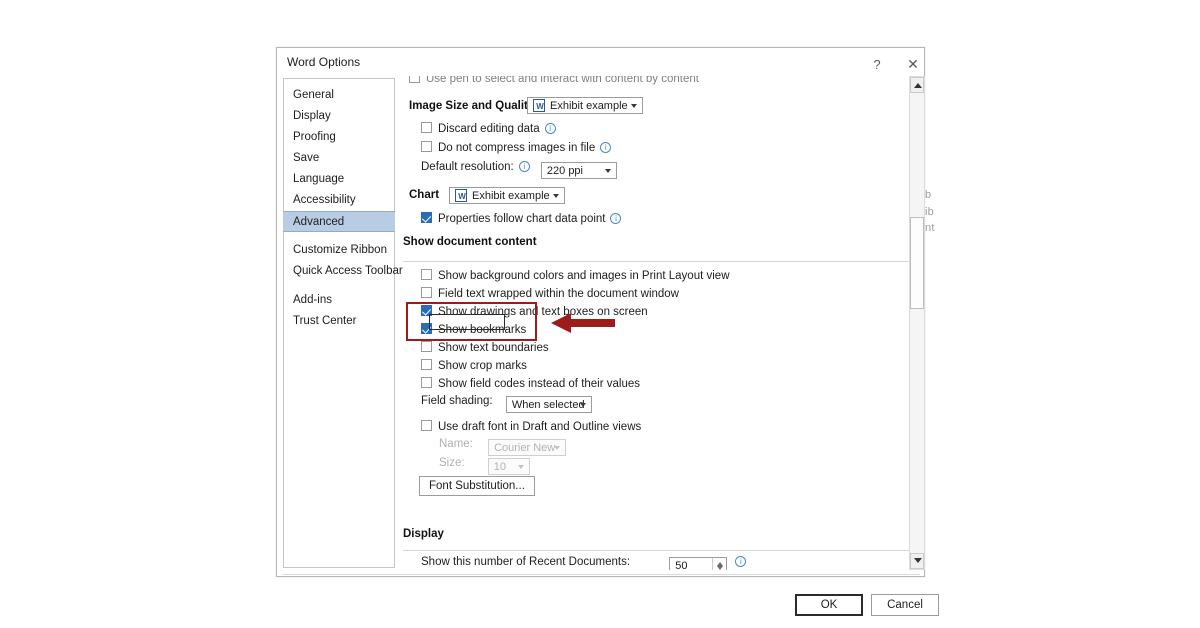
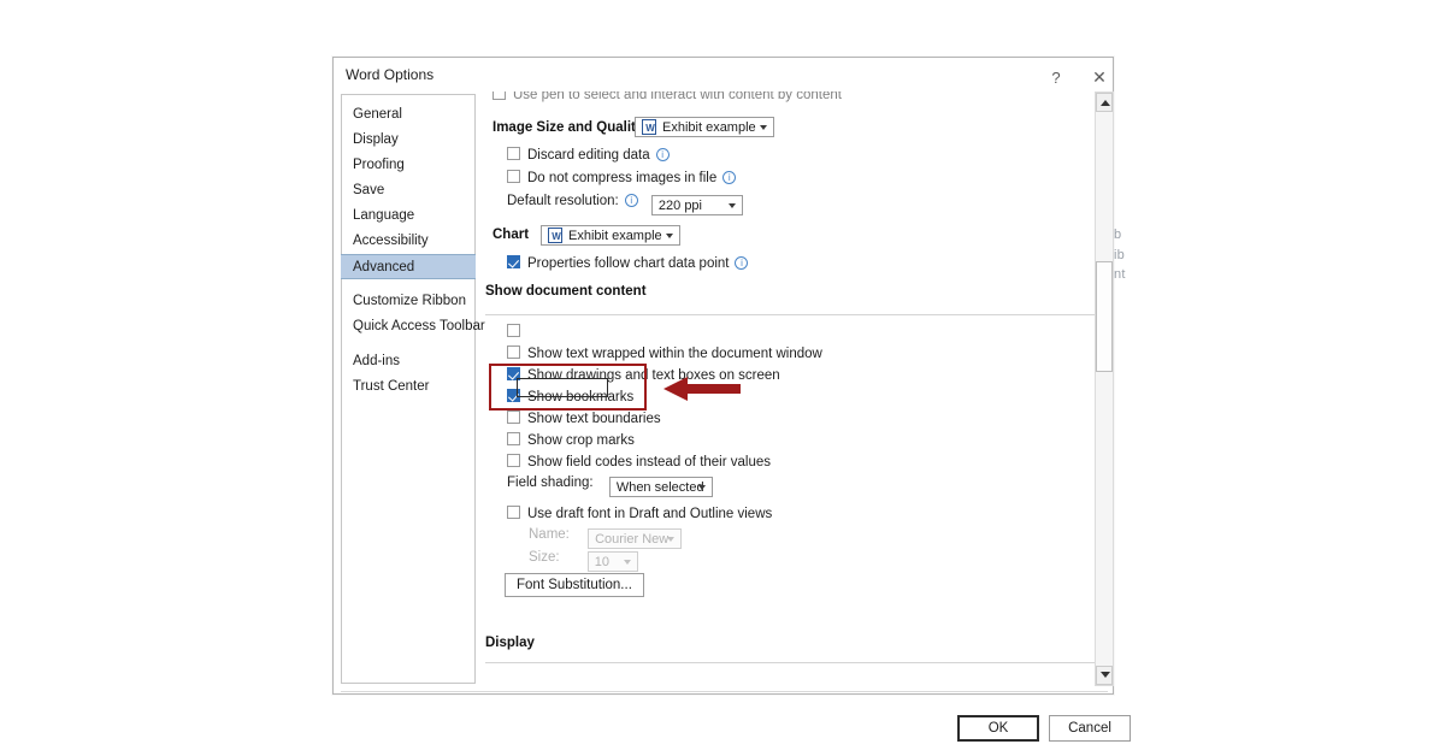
  b
  ib
  nt
  Word Options
  ?
  ✕
  General
  Display
  Proofing
  Save
  Language
  Accessibility
  Advanced
  Customize Ribbon
  Quick Access Toolbar
  Add-ins
  Trust Center
  Use pen to select and interact with content by content
  Image Size and Qualit
  Exhibit example
  Discard editing data i
  Do not compress images in file i
  Default resolution: i 220 ppi
  Chart
  Exhibit example
  Properties follow chart data point i
  Show document content
- Show background colors and images in Print Layout view
- Field text wrapped within the document window
+ Show text wrapped within the document window
  Show drawings and text boxes on screen
  Show bookmarks
  Show text boundaries
  Show crop marks
  Show field codes instead of their values
  Field shading: When selected
  Use draft font in Draft and Outline views
  Name: Courier New
  Size: 10
  Font Substitution...
  Display
- Show this number of Recent Documents: 50 i
  OK
  Cancel
